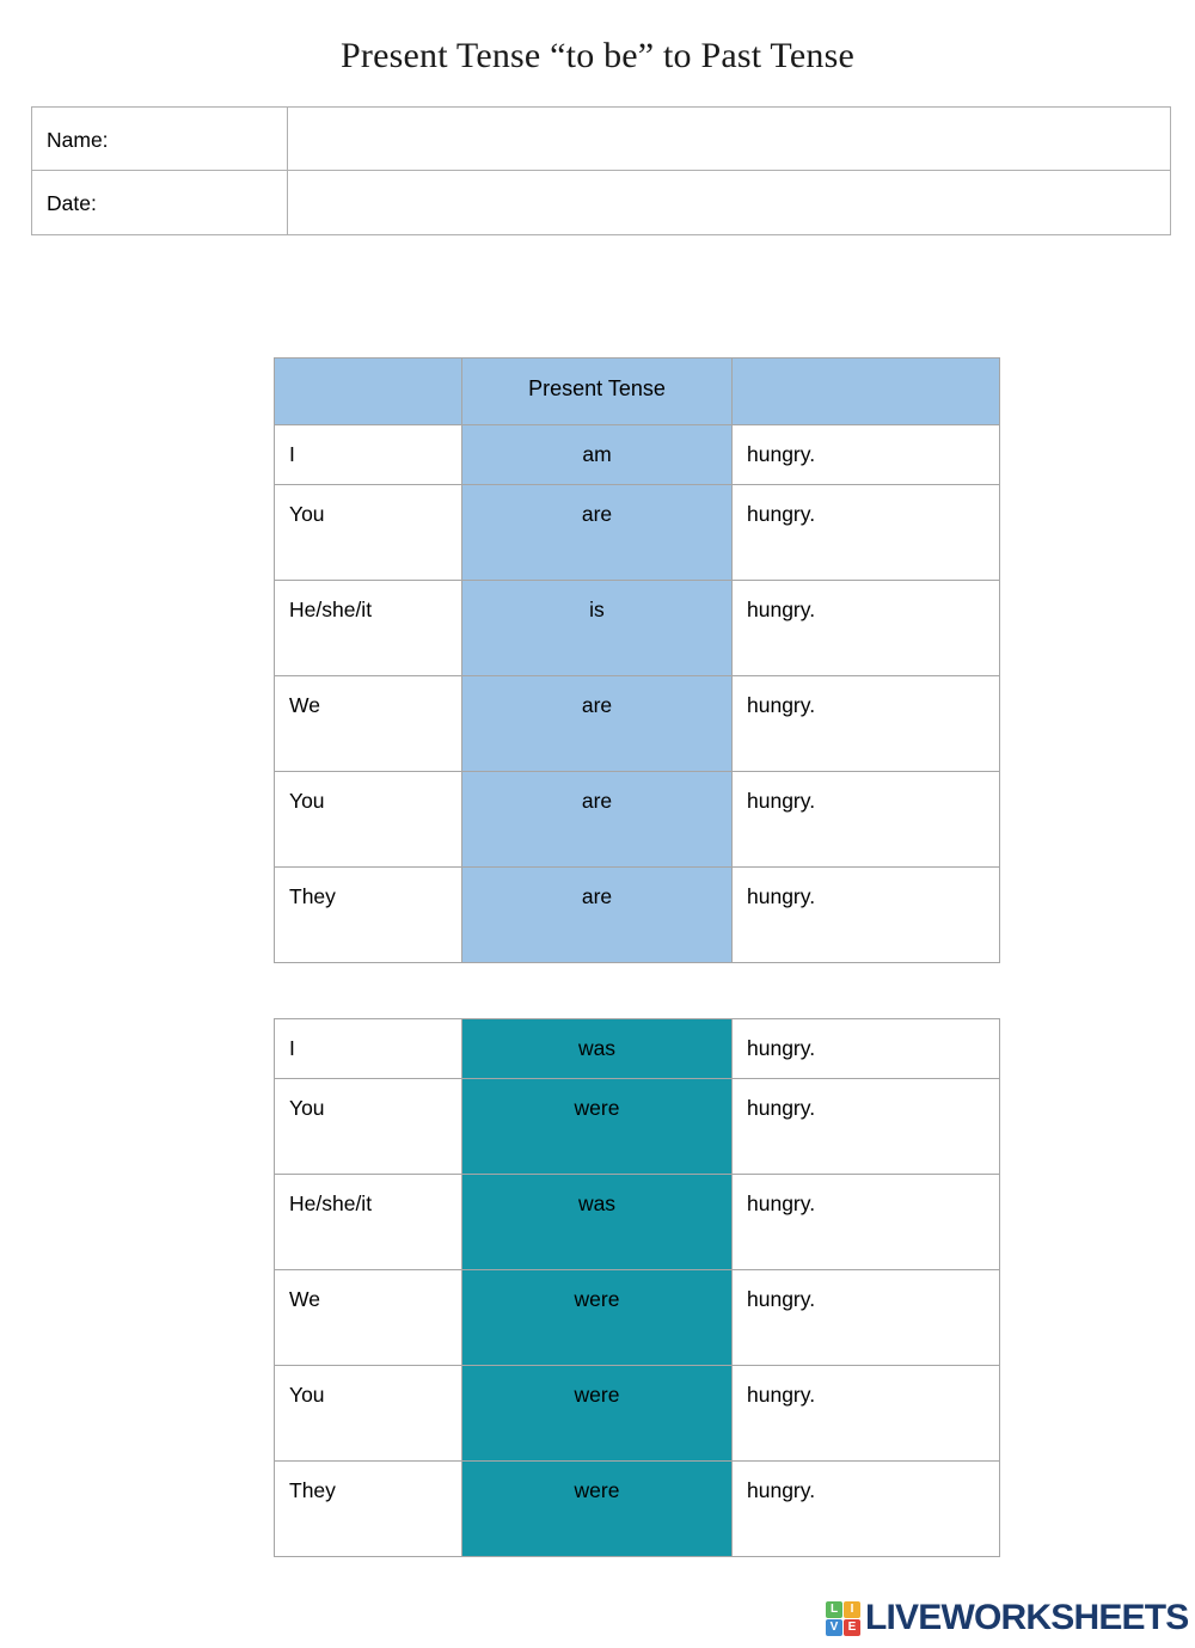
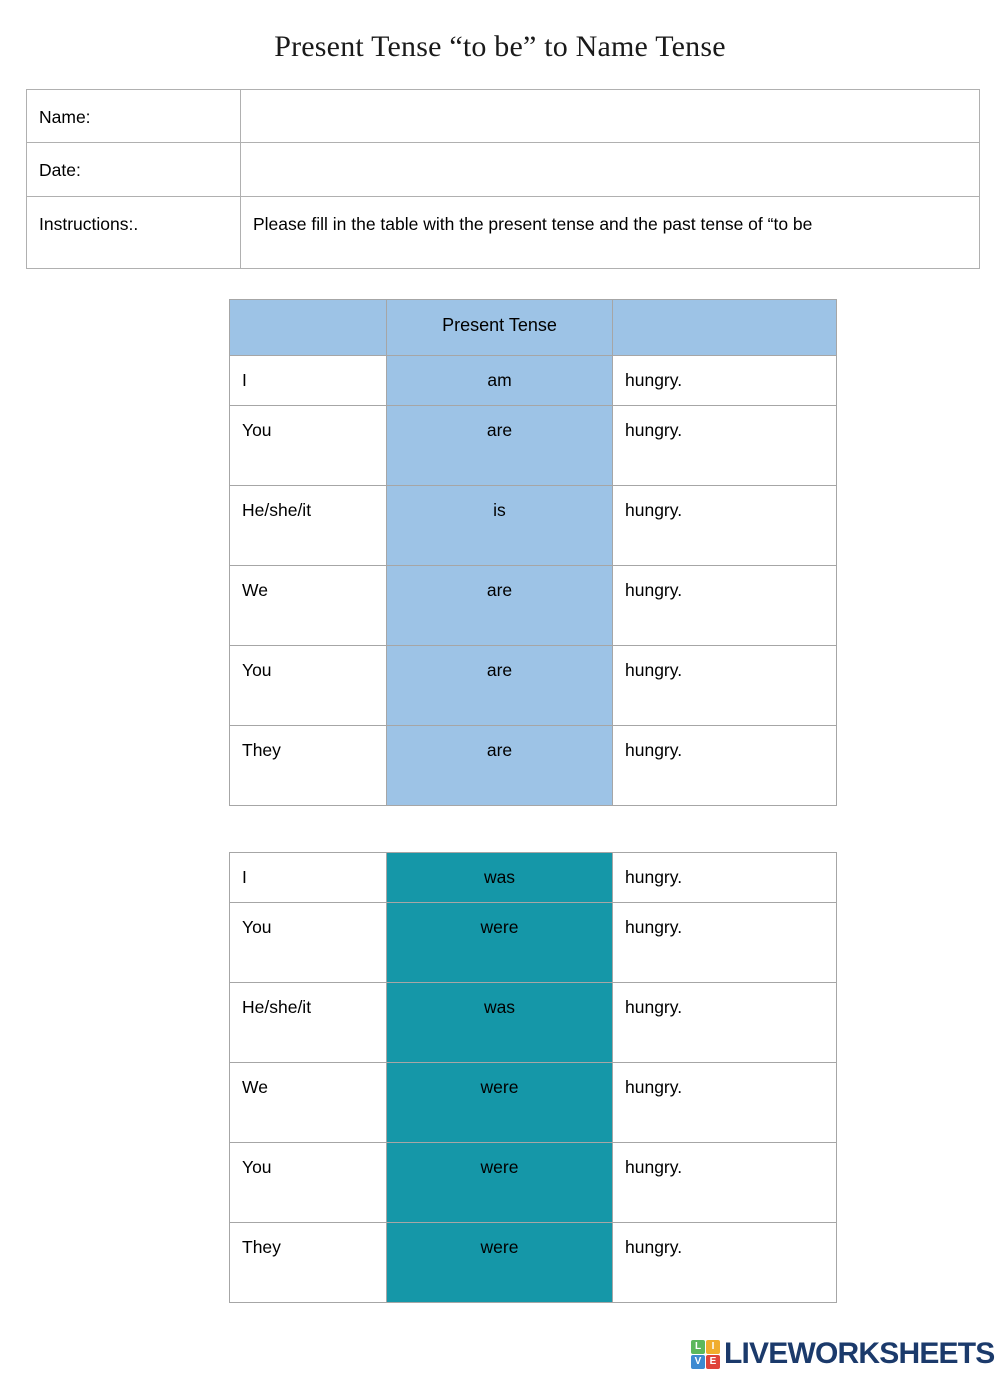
- Present Tense “to be” to Past Tense
+ Present Tense “to be” to Name Tense
  Name:
  Date:
+ Instructions:.	Please fill in the table with the present tense and the past tense of “to be
  	Present Tense
  I	am	hungry.
  You	are	hungry.
  He/she/it	is	hungry.
  We	are	hungry.
  You	are	hungry.
  They	are	hungry.
  I	was	hungry.
  You	were	hungry.
  He/she/it	was	hungry.
  We	were	hungry.
  You	were	hungry.
  They	were	hungry.
  L
  I
  V
  E
  LIVEWORKSHEETS
